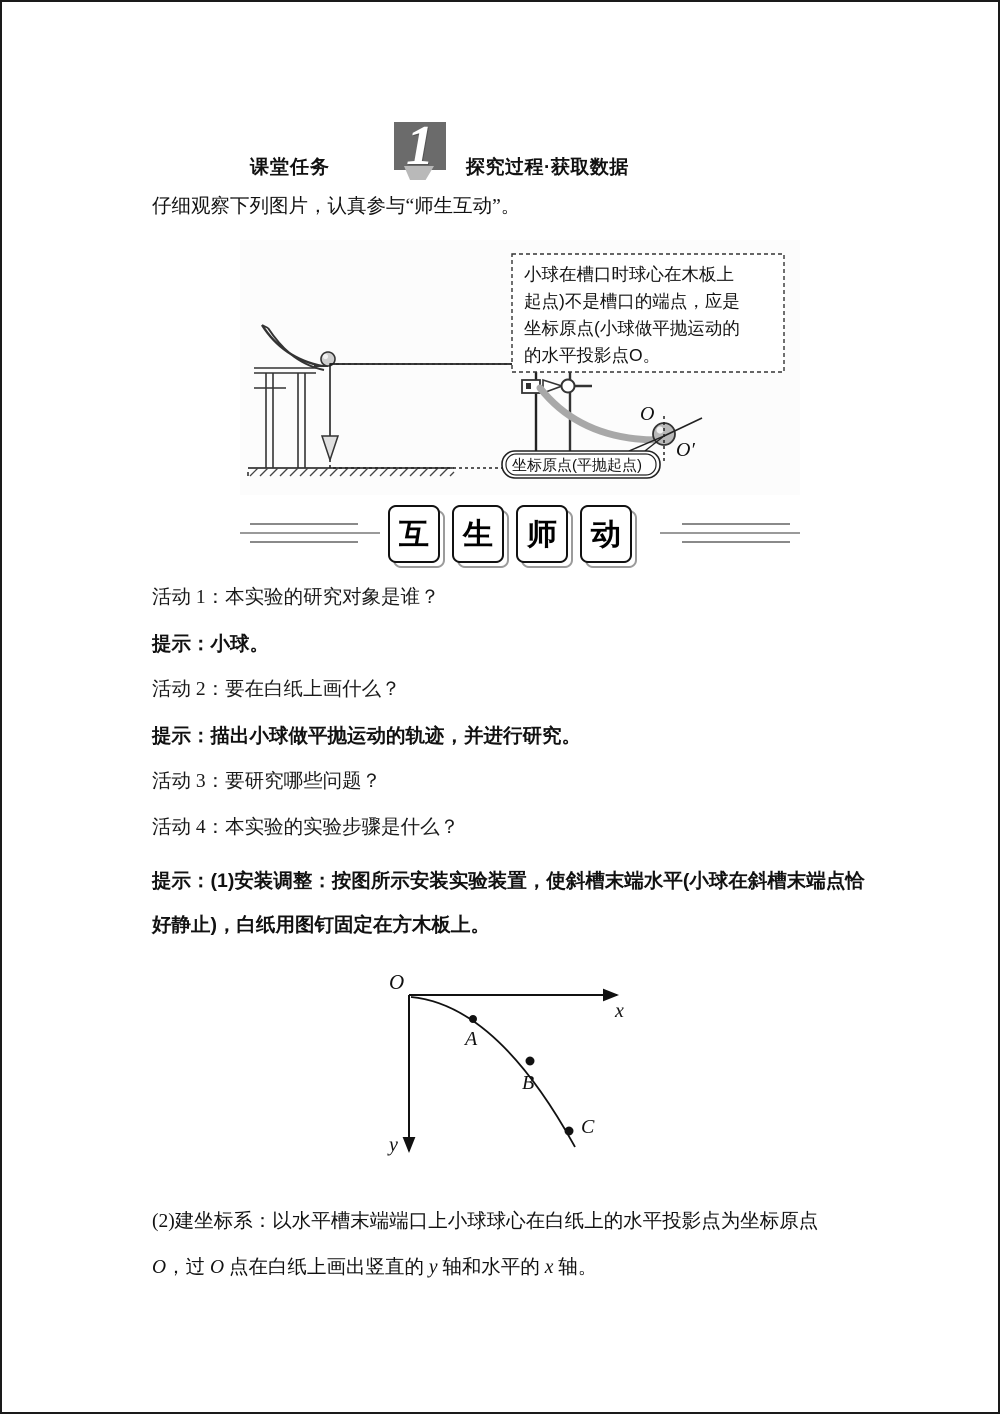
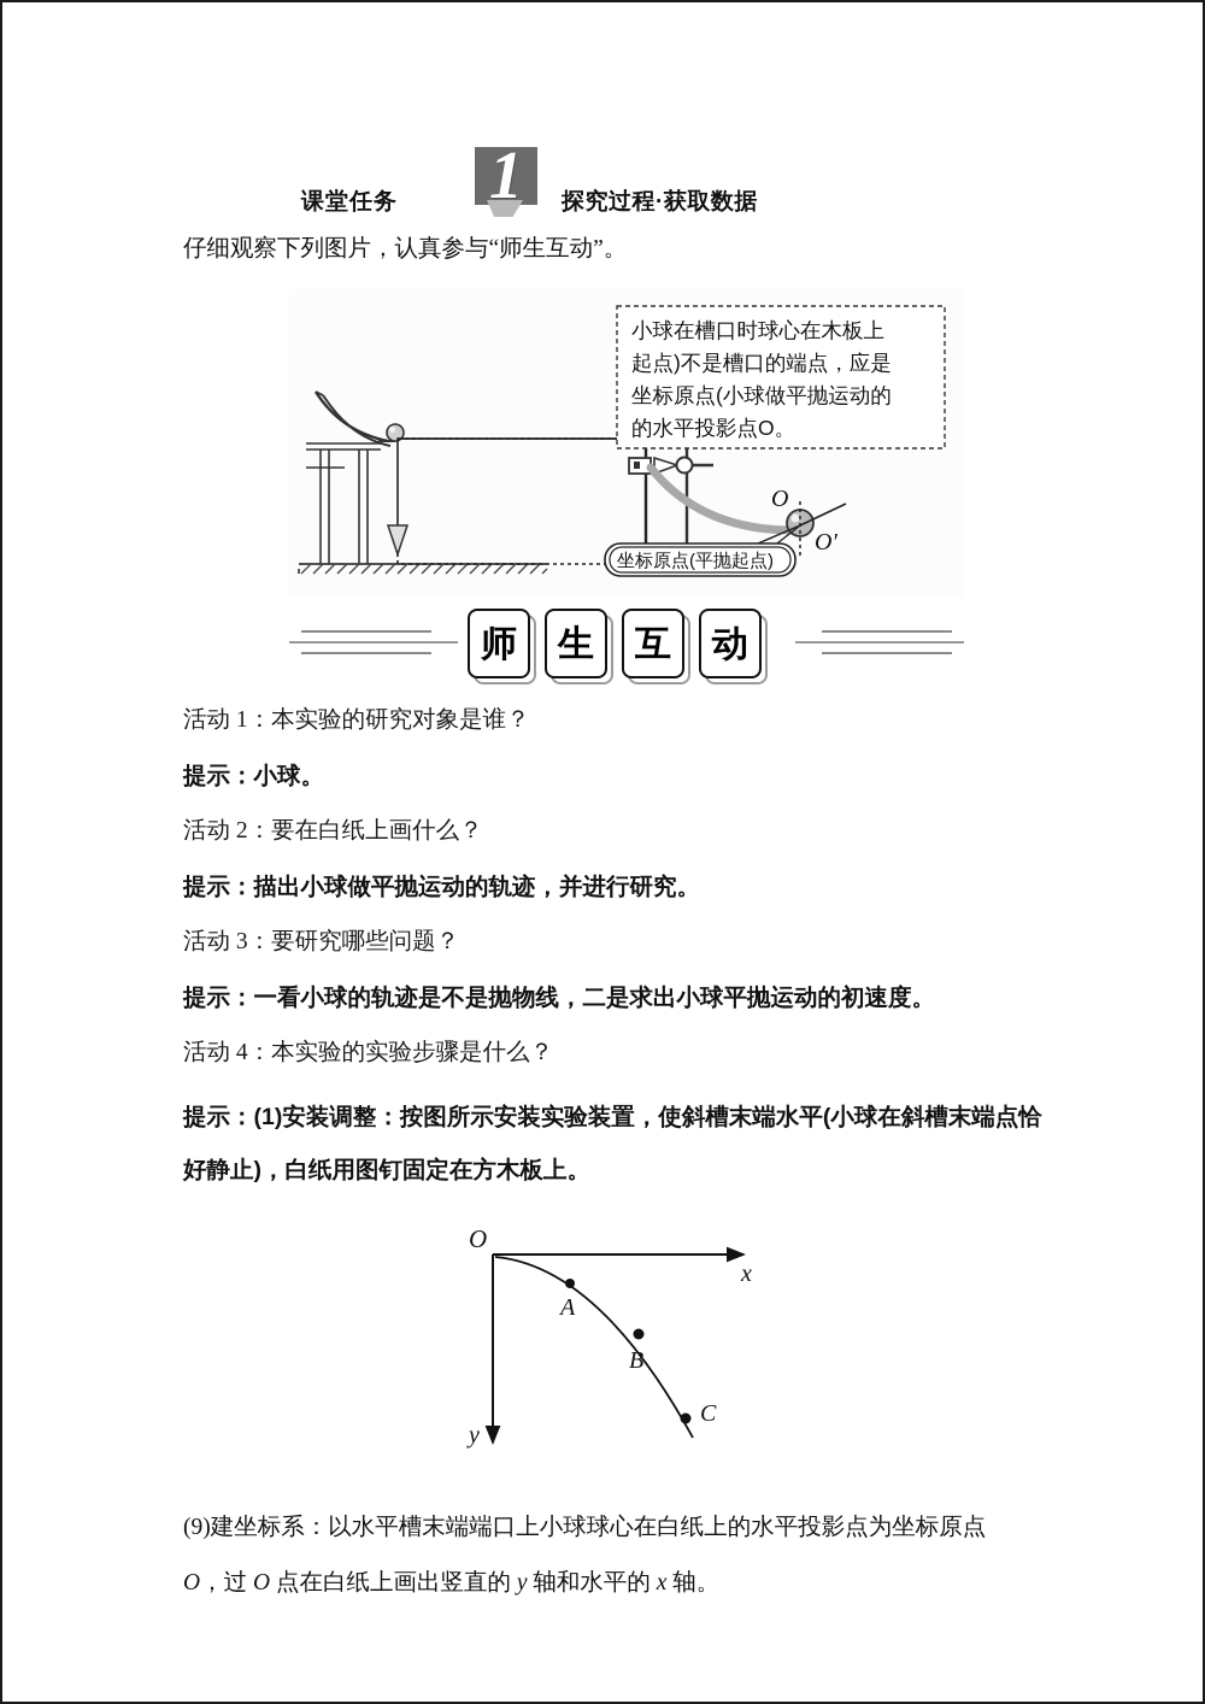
  课堂任务
  1
  探究过程·获取数据
  仔细观察下列图片，认真参与“师生互动”。
  小球在槽口时球心在木板上
  起点)不是槽口的端点，应是
  坐标原点(小球做平抛运动的
  的水平投影点O。
  O
  O′
  坐标原点(平抛起点)
- 互
+ 师
  生
- 师
+ 互
  动
  活动 1：本实验的研究对象是谁？
  提示：小球。
  活动 2：要在白纸上画什么？
  提示：描出小球做平抛运动的轨迹，并进行研究。
  活动 3：要研究哪些问题？
+ 提示：一看小球的轨迹是不是抛物线，二是求出小球平抛运动的初速度。
  活动 4：本实验的实验步骤是什么？
  提示：(1)安装调整：按图所示安装实验装置，使斜槽末端水平(小球在斜槽末端点恰好静止)，白纸用图钉固定在方木板上。
  O
  x
  y
  A
  B
  C
- (2)建坐标系：以水平槽末端端口上小球球心在白纸上的水平投影点为坐标原点
+ (9)建坐标系：以水平槽末端端口上小球球心在白纸上的水平投影点为坐标原点
  O，过 O 点在白纸上画出竖直的 y 轴和水平的 x 轴。
